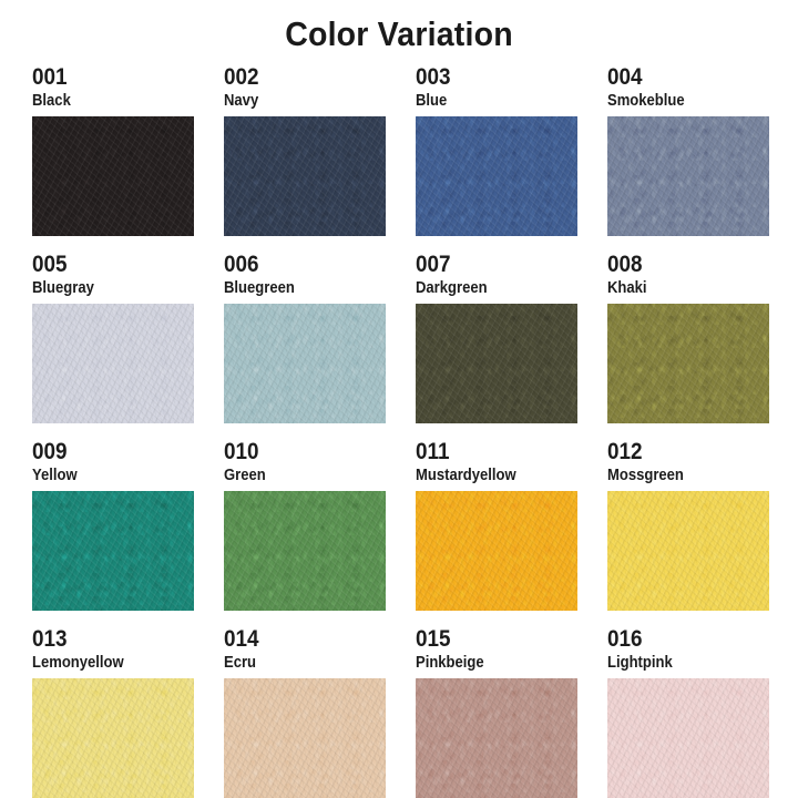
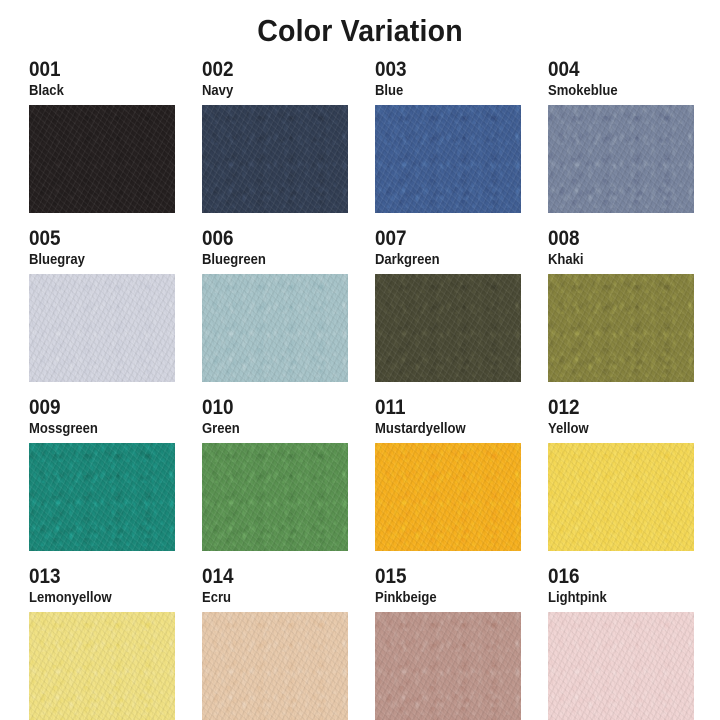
  Color Variation
  001
  Black
  002
  Navy
  003
  Blue
  004
  Smokeblue
  005
  Bluegray
  006
  Bluegreen
  007
  Darkgreen
  008
  Khaki
  009
- Yellow
+ Mossgreen
  010
  Green
  011
  Mustardyellow
  012
- Mossgreen
+ Yellow
  013
  Lemonyellow
  014
  Ecru
  015
  Pinkbeige
  016
  Lightpink
